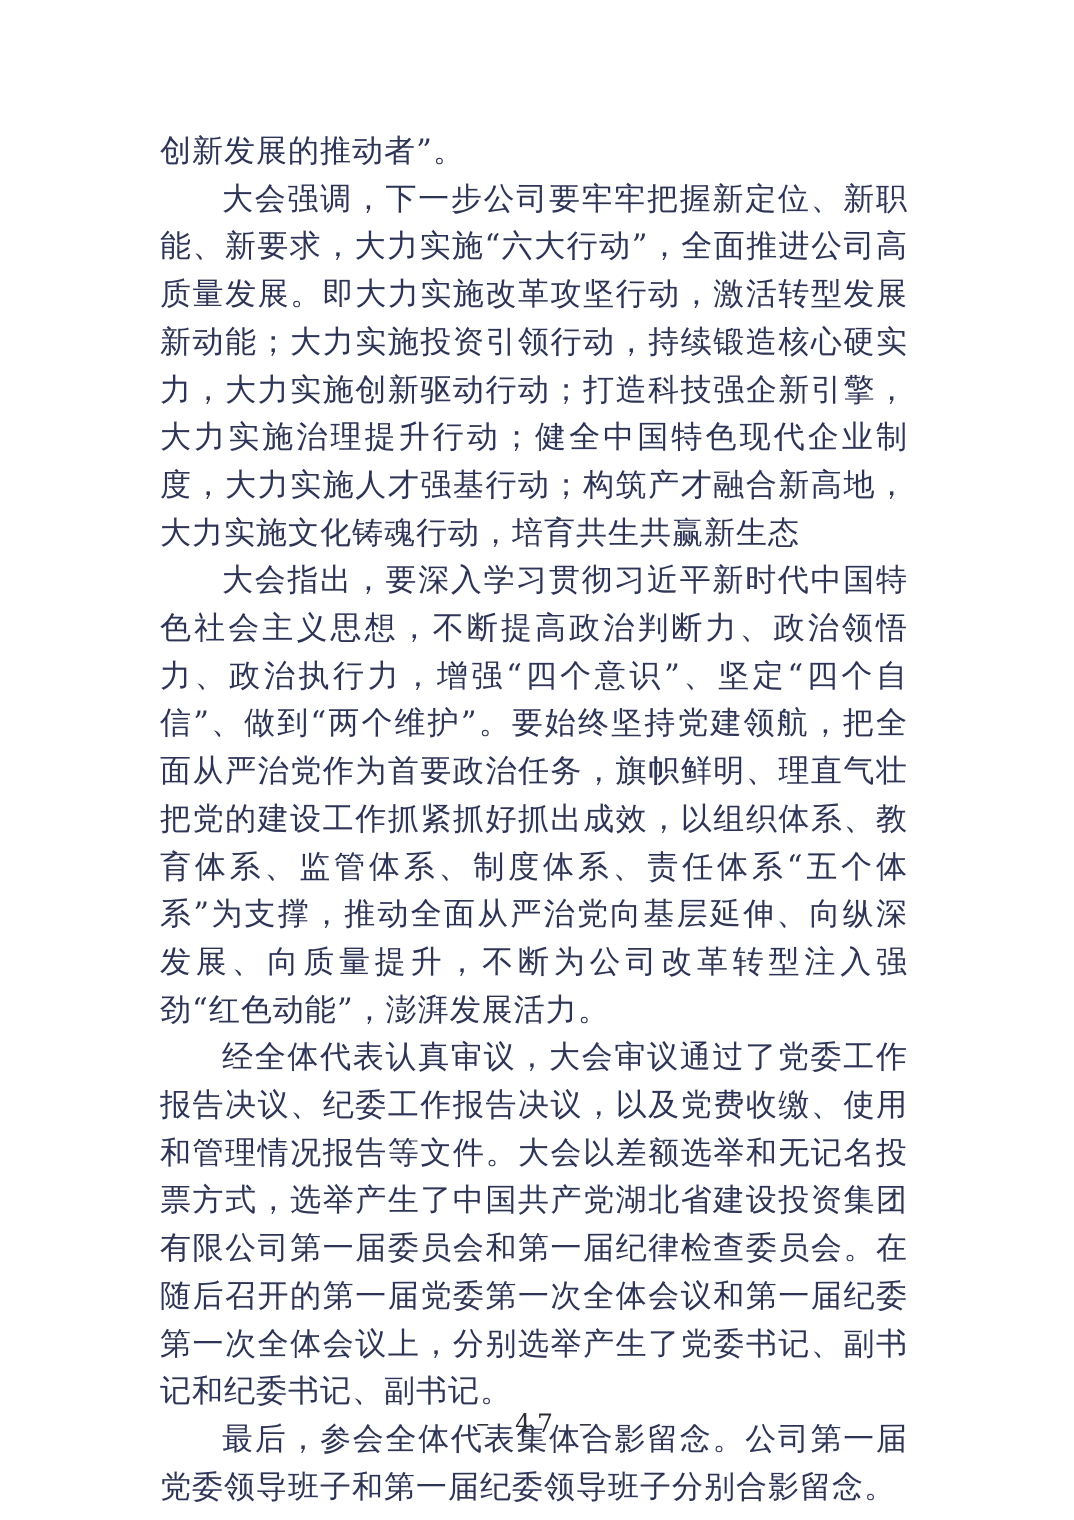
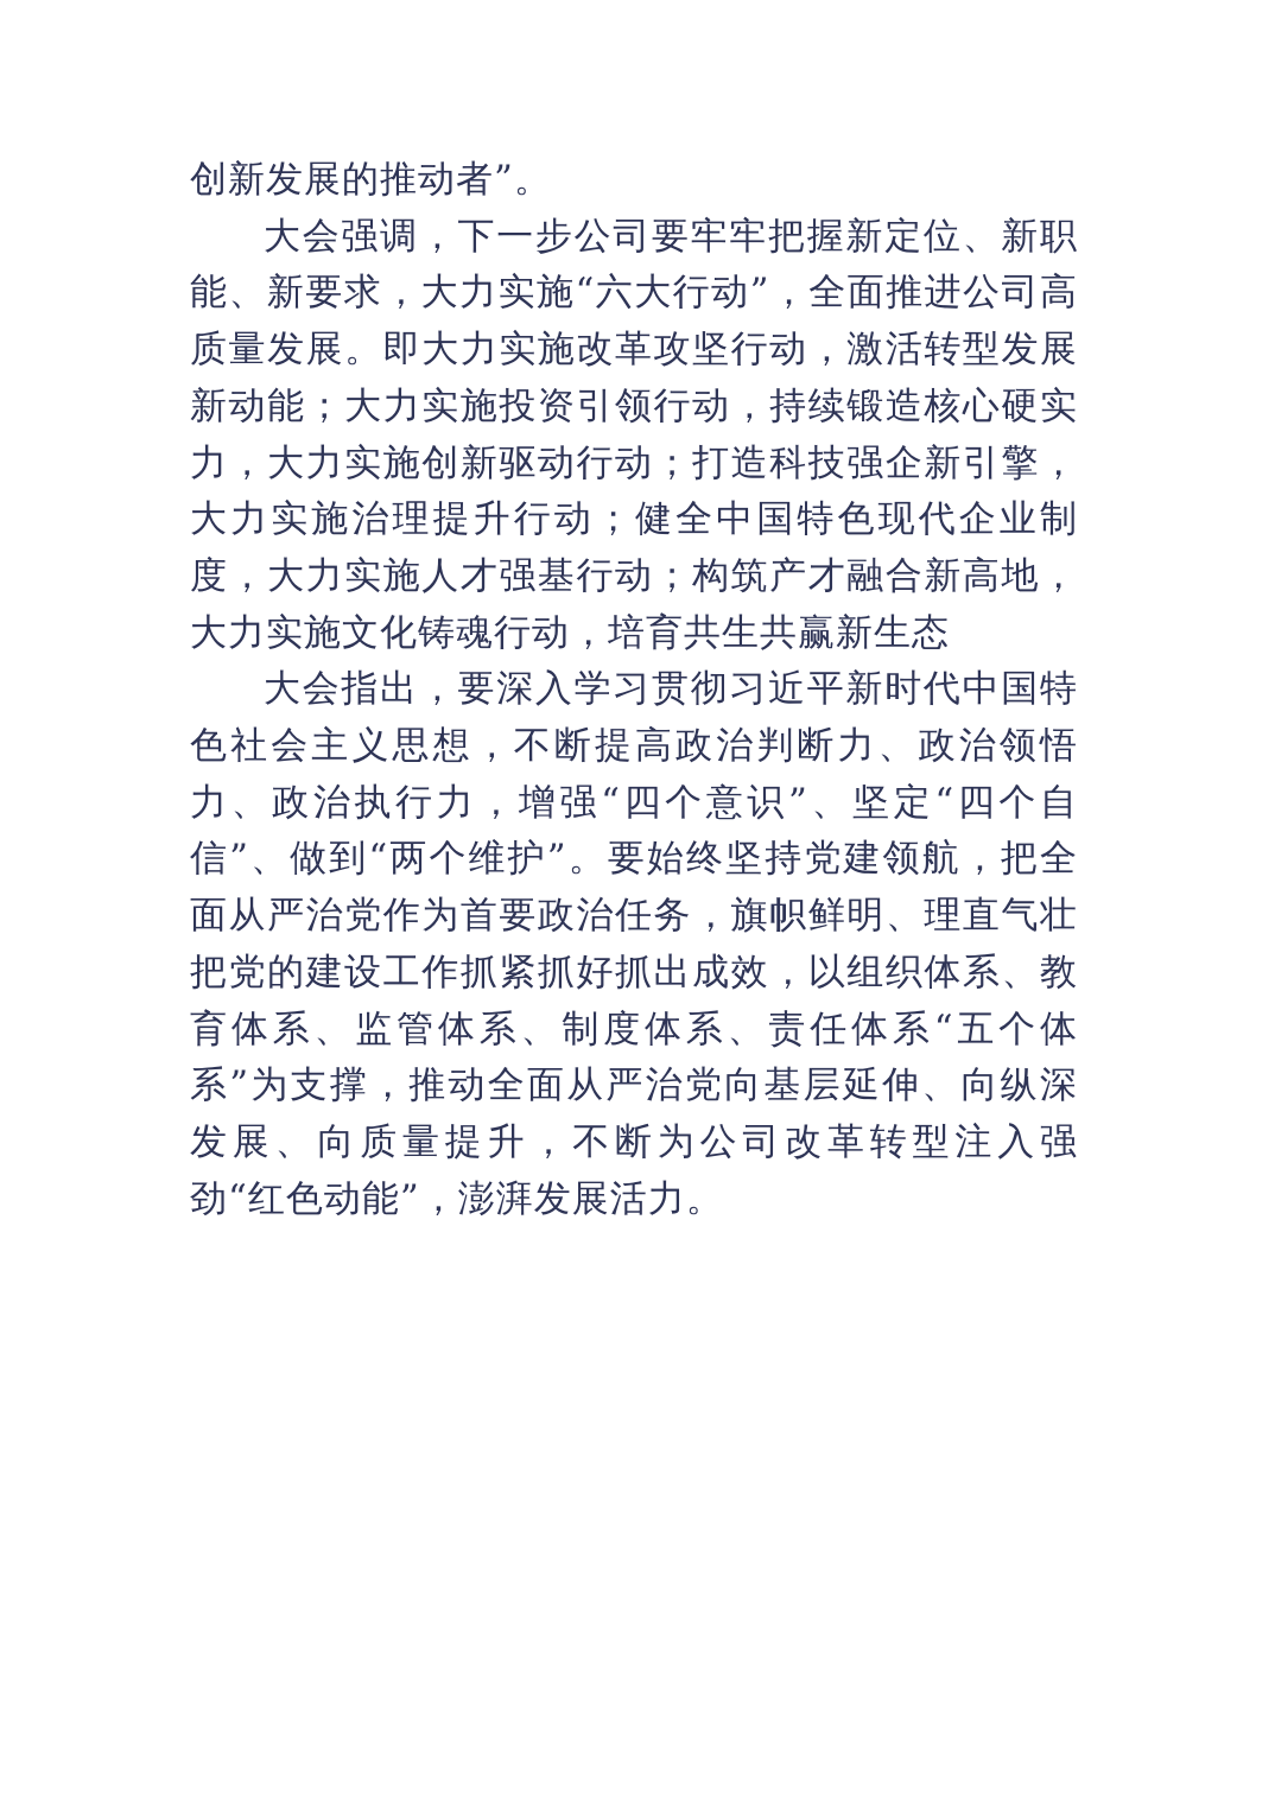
  创新发展的推动者”。
  大会强调，下一步公司要牢牢把握新定位、新职能、新要求，大力实施“六大行动”，全面推进公司高质量发展。即大力实施改革攻坚行动，激活转型发展新动能；大力实施投资引领行动，持续锻造核心硬实力，大力实施创新驱动行动；打造科技强企新引擎，大力实施治理提升行动；健全中国特色现代企业制度，大力实施人才强基行动；构筑产才融合新高地，大力实施文化铸魂行动，培育共生共赢新生态
  大会指出，要深入学习贯彻习近平新时代中国特色社会主义思想，不断提高政治判断力、政治领悟力、政治执行力，增强“四个意识”、坚定“四个自信”、做到“两个维护”。要始终坚持党建领航，把全面从严治党作为首要政治任务，旗帜鲜明、理直气壮把党的建设工作抓紧抓好抓出成效，以组织体系、教育体系、监管体系、制度体系、责任体系“五个体系”为支撑，推动全面从严治党向基层延伸、向纵深发展、向质量提升，不断为公司改革转型注入强劲“红色动能”，澎湃发展活力。
- 经全体代表认真审议，大会审议通过了党委工作报告决议、纪委工作报告决议，以及党费收缴、使用和管理情况报告等文件。大会以差额选举和无记名投票方式，选举产生了中国共产党湖北省建设投资集团有限公司第一届委员会和第一届纪律检查委员会。在随后召开的第一届党委第一次全体会议和第一届纪委第一次全体会议上，分别选举产生了党委书记、副书记和纪委书记、副书记。
- 最后，参会全体代表集体合影留念。公司第一届党委领导班子和第一届纪委领导班子分别合影留念。
- － 47 －
